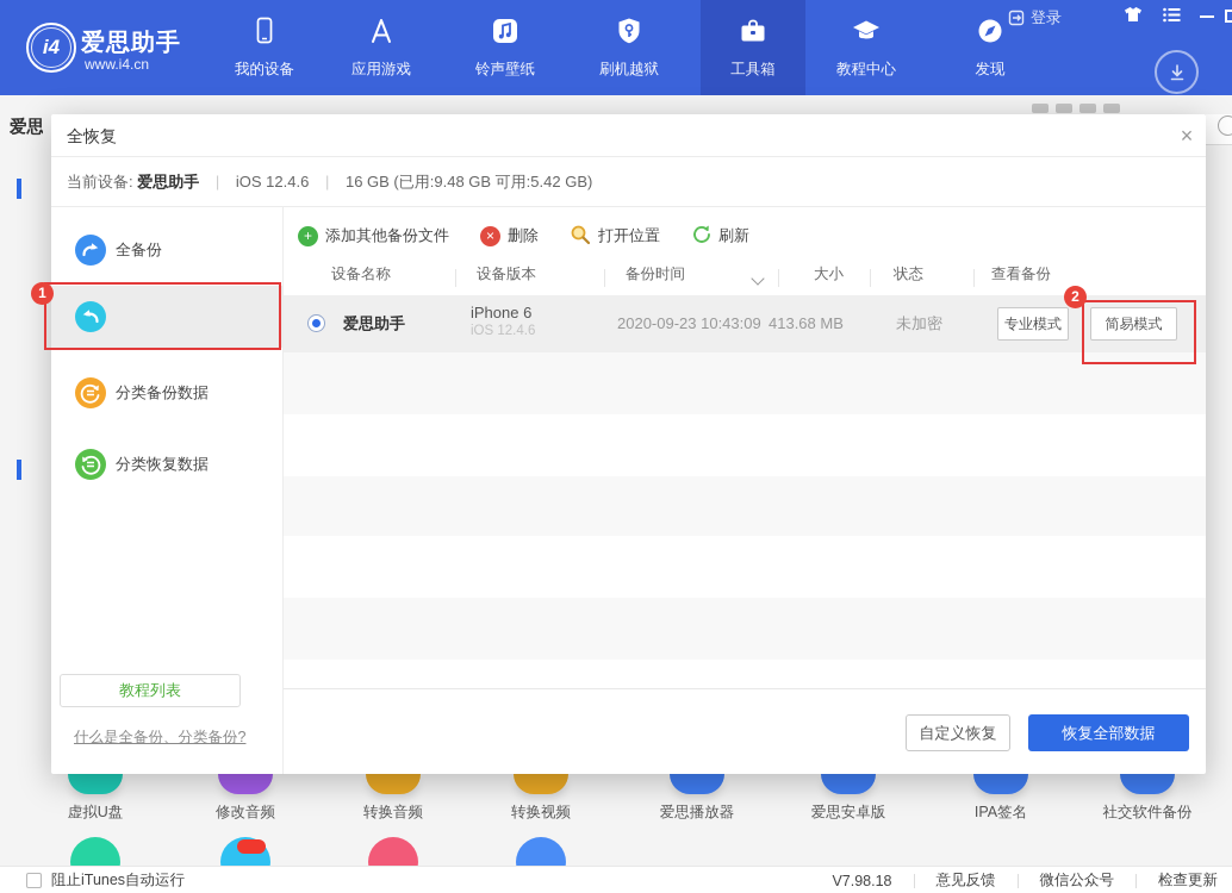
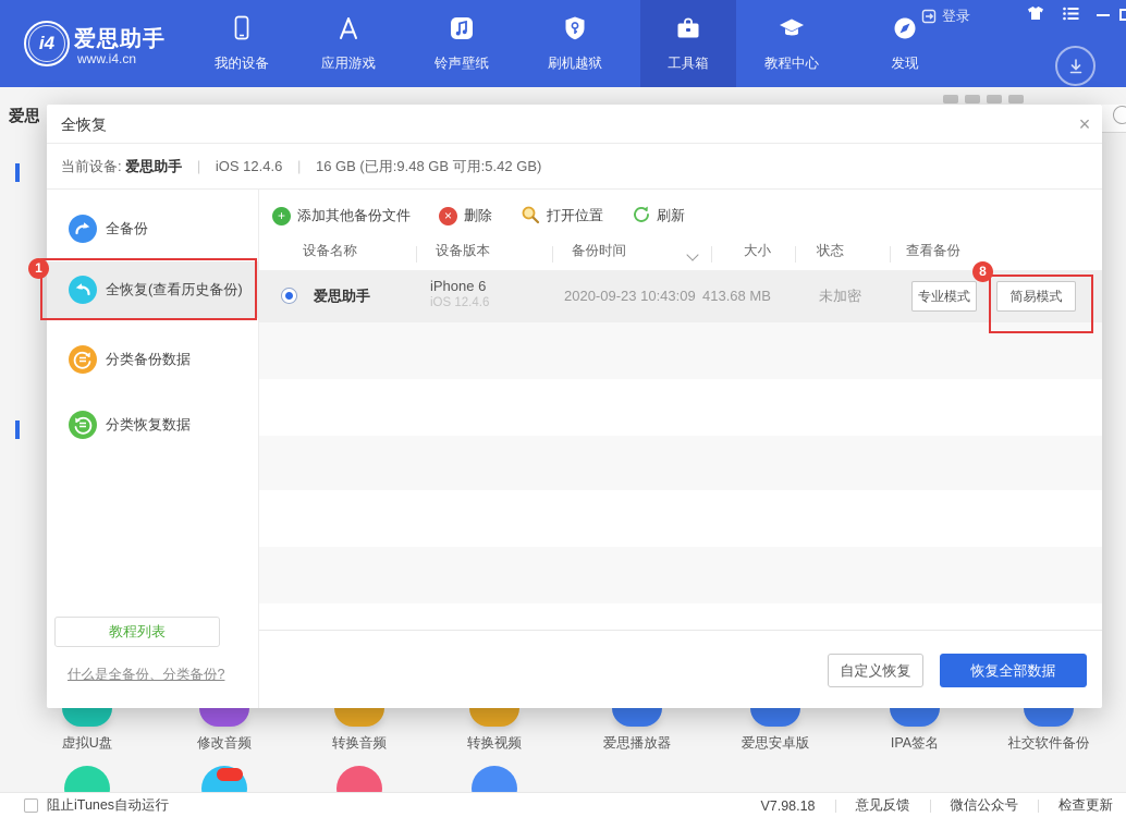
  i4
  爱思助手
  www.i4.cn
  我的设备
  应用游戏
  铃声壁纸
  刷机越狱
  工具箱
  教程中心
  发现
  登录
  虚拟U盘
  修改音频
  转换音频
  转换视频
  爱思播放器
  爱思安卓版
  IPA签名
  社交软件备份
  全恢复
  ×
  当前设备: 爱思助手 | iOS 12.4.6 | 16 GB (已用:9.48 GB 可用:5.42 GB)
  全备份
+ 全恢复(查看历史备份)
  分类备份数据
  分类恢复数据
  教程列表
  什么是全备份、分类备份?
  +
  添加其他备份文件
  ×
  删除
  打开位置
  刷新
  设备名称
  设备版本
  备份时间
  大小
  状态
  查看备份
  爱思助手
  iPhone 6
  iOS 12.4.6
  2020-09-23 10:43:09
  413.68 MB
  未加密
  专业模式
  简易模式
  自定义恢复
  恢复全部数据
  1
- 2
+ 8
  阻止iTunes自动运行
  V7.98.18
  意见反馈
  微信公众号
  检查更新
